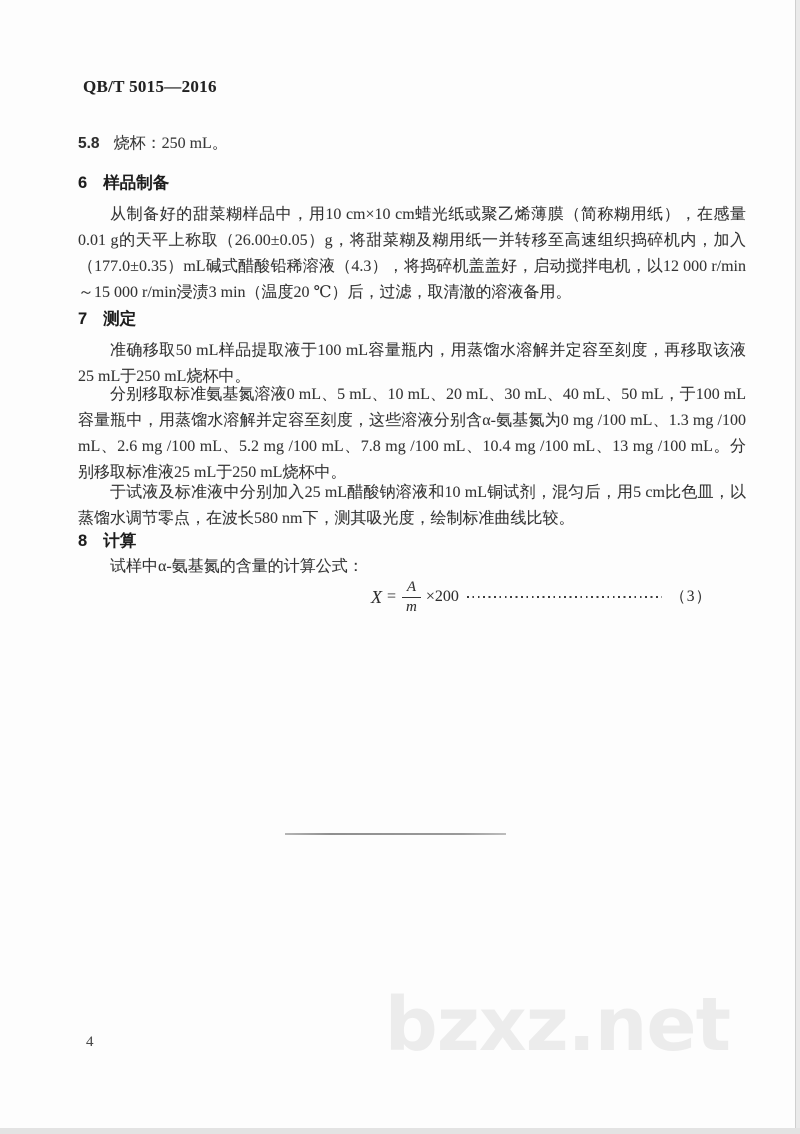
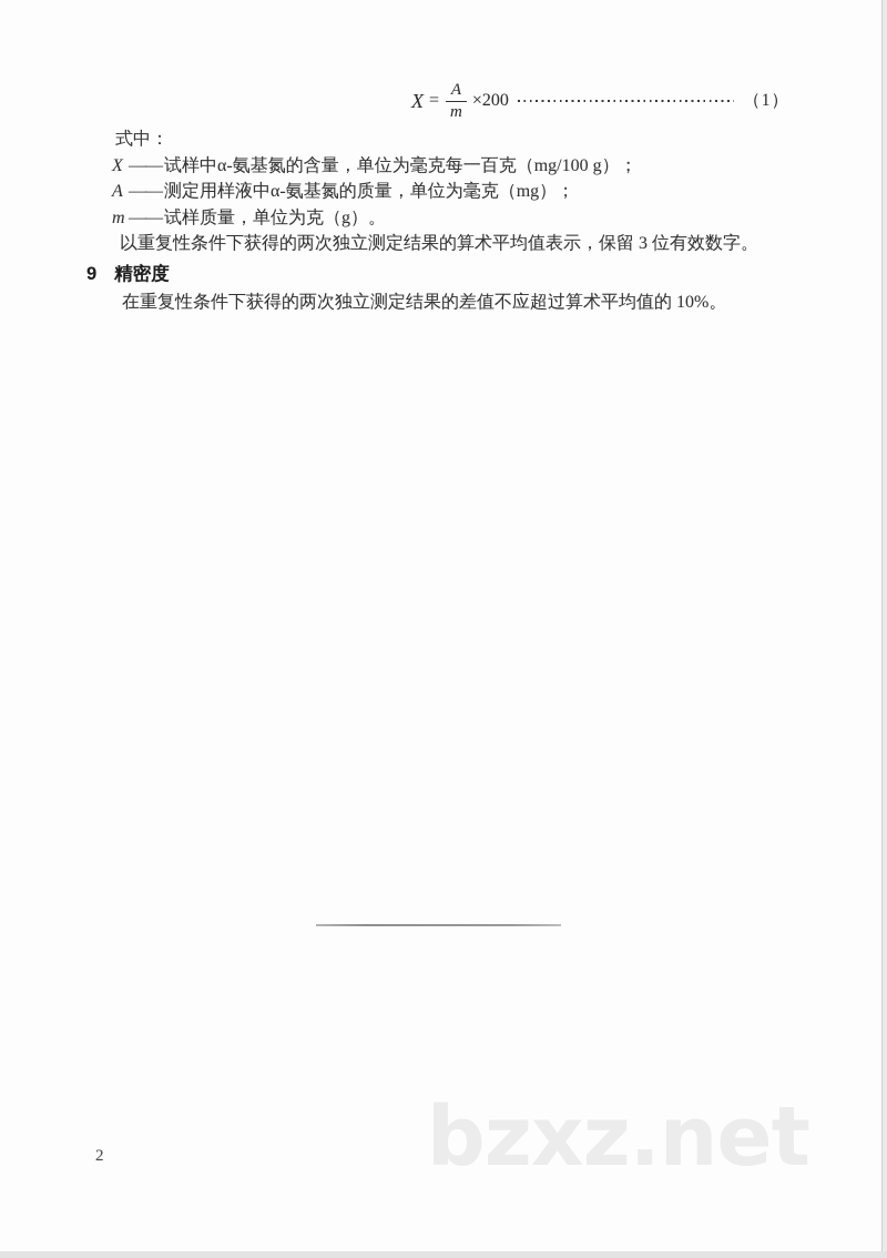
- QB/T 5015—2016
- 5.8 烧杯：250 mL。
- 6 样品制备
- 从制备好的甜菜糊样品中，用10 cm×10 cm蜡光纸或聚乙烯薄膜（简称糊用纸），在感量0.01 g的天平上称取（26.00±0.05）g，将甜菜糊及糊用纸一并转移至高速组织捣碎机内，加入（177.0±0.35）mL碱式醋酸铅稀溶液（4.3），将捣碎机盖盖好，启动搅拌电机，以12 000 r/min～15 000 r/min浸渍3 min（温度20 ℃）后，过滤，取清澈的溶液备用。
- 7 测定
- 准确移取50 mL样品提取液于100 mL容量瓶内，用蒸馏水溶解并定容至刻度，再移取该液25 mL于250 mL烧杯中。
- 分别移取标准氨基氮溶液0 mL、5 mL、10 mL、20 mL、30 mL、40 mL、50 mL，于100 mL容量瓶中，用蒸馏水溶解并定容至刻度，这些溶液分别含α-氨基氮为0 mg /100 mL、1.3 mg /100 mL、2.6 mg /100 mL、5.2 mg /100 mL、7.8 mg /100 mL、10.4 mg /100 mL、13 mg /100 mL。分别移取标准液25 mL于250 mL烧杯中。
- 于试液及标准液中分别加入25 mL醋酸钠溶液和10 mL铜试剂，混匀后，用5 cm比色皿，以蒸馏水调节零点，在波长580 nm下，测其吸光度，绘制标准曲线比较。
- 8 计算
- 试样中α-氨基氮的含量的计算公式：
  X
  =
  A
  m
  ×200
- （3）
+ （1）
+ 式中：
+ X ——试样中α-氨基氮的含量，单位为毫克每一百克（mg/100 g）；
+ A ——测定用样液中α-氨基氮的质量，单位为毫克（mg）；
+ m ——试样质量，单位为克（g）。
+ 以重复性条件下获得的两次独立测定结果的算术平均值表示，保留 3 位有效数字。
+ 9 精密度
+ 在重复性条件下获得的两次独立测定结果的差值不应超过算术平均值的 10%。
- 4
+ 2
